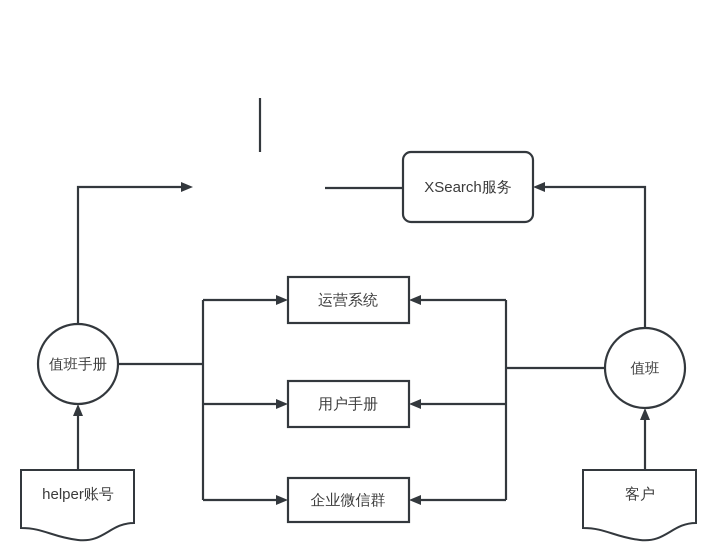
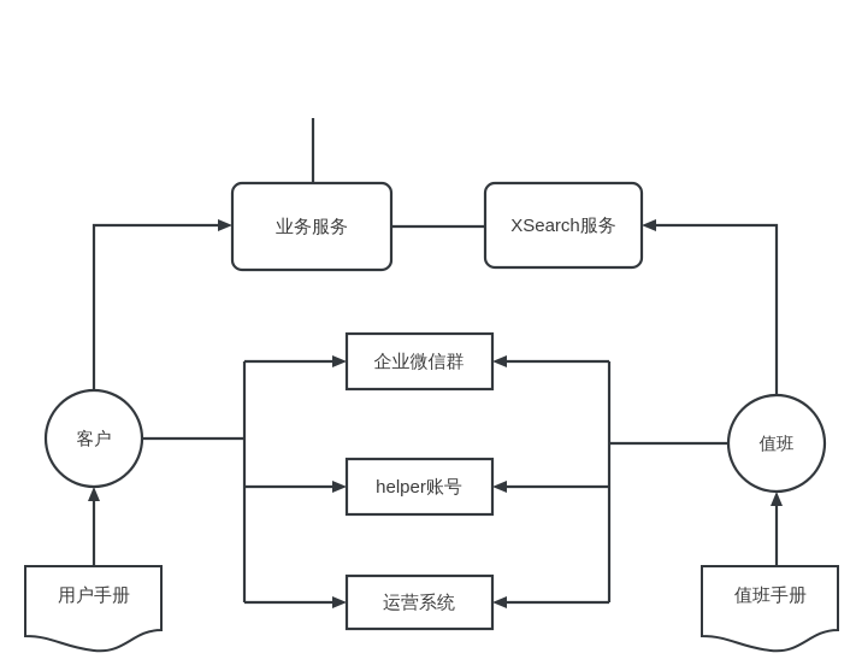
+ 业务服务
  XSearch服务
- 值班手册
+ 客户
  值班
- 运营系统
+ 企业微信群
- 用户手册
+ helper账号
- 企业微信群
+ 运营系统
- helper账号
+ 用户手册
- 客户
+ 值班手册
